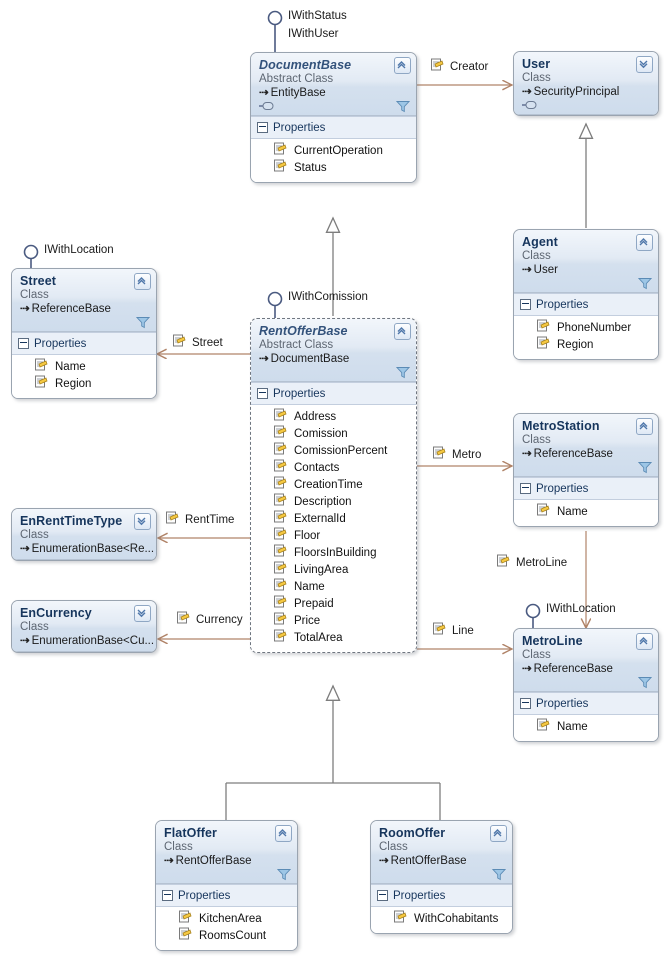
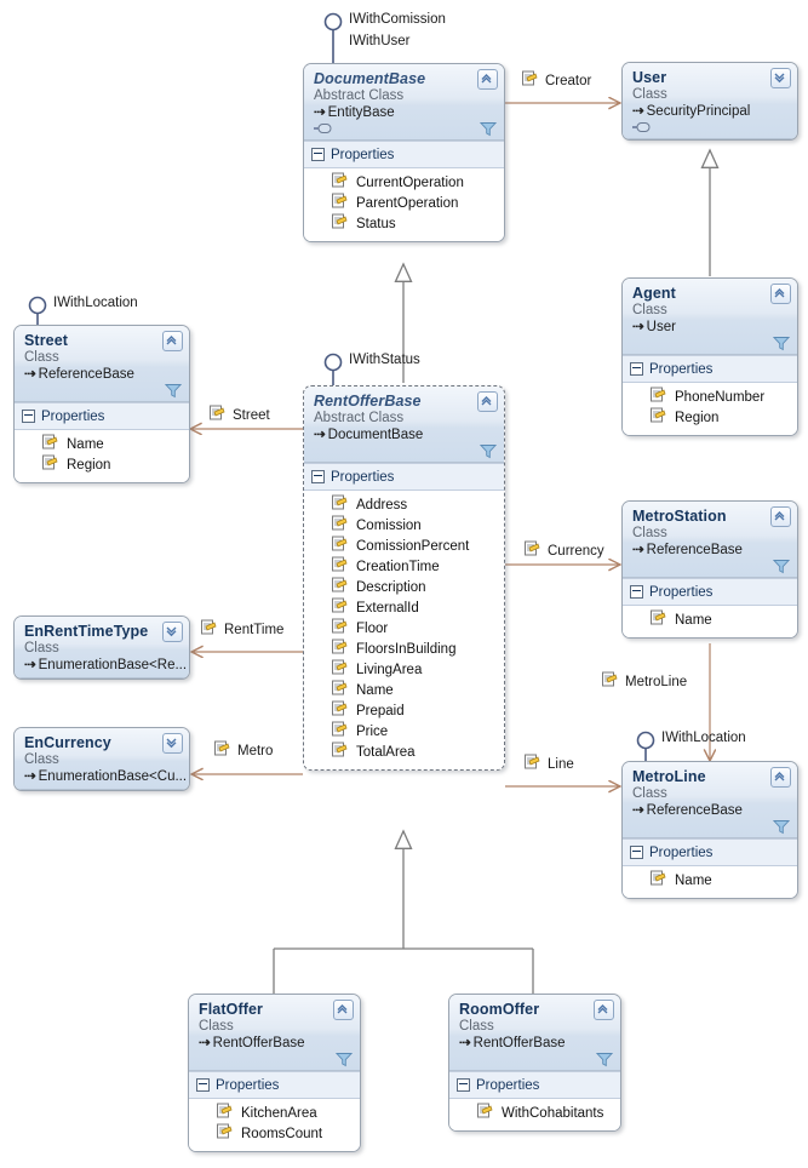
- IWithStatus
+ IWithComission
  IWithUser
  IWithLocation
- IWithComission
+ IWithStatus
  IWithLocation
  Creator
  Street
- Metro
+ Currency
  MetroLine
  RentTime
- Currency
+ Metro
  Line
  DocumentBase
  Abstract Class
  ⇢ EntityBase
  Properties
  CurrentOperation
+ ParentOperation
  Status
  User
  Class
  ⇢ SecurityPrincipal
  Agent
  Class
  ⇢ User
  Properties
  PhoneNumber
  Region
  Street
  Class
  ⇢ ReferenceBase
  Properties
  Name
  Region
  RentOfferBase
  Abstract Class
  ⇢ DocumentBase
  Properties
  Address
  Comission
  ComissionPercent
- Contacts
  CreationTime
  Description
  ExternalId
  Floor
  FloorsInBuilding
  LivingArea
  Name
  Prepaid
  Price
  TotalArea
  MetroStation
  Class
  ⇢ ReferenceBase
  Properties
  Name
  EnRentTimeType
  Class
  ⇢ EnumerationBase<Re...
  EnCurrency
  Class
  ⇢ EnumerationBase<Cu...
  MetroLine
  Class
  ⇢ ReferenceBase
  Properties
  Name
  FlatOffer
  Class
  ⇢ RentOfferBase
  Properties
  KitchenArea
  RoomsCount
  RoomOffer
  Class
  ⇢ RentOfferBase
  Properties
  WithCohabitants
